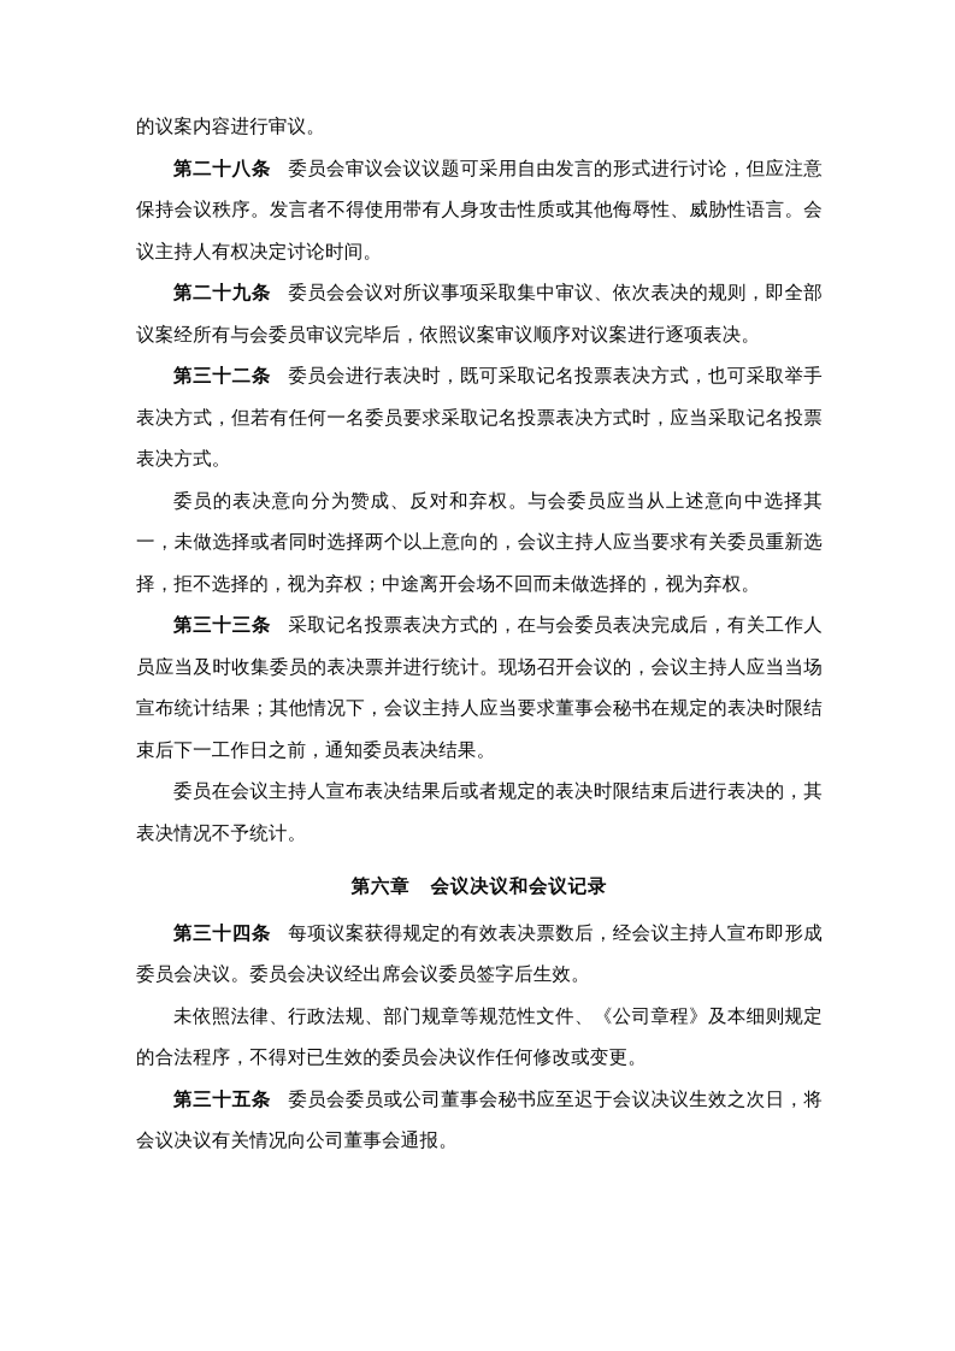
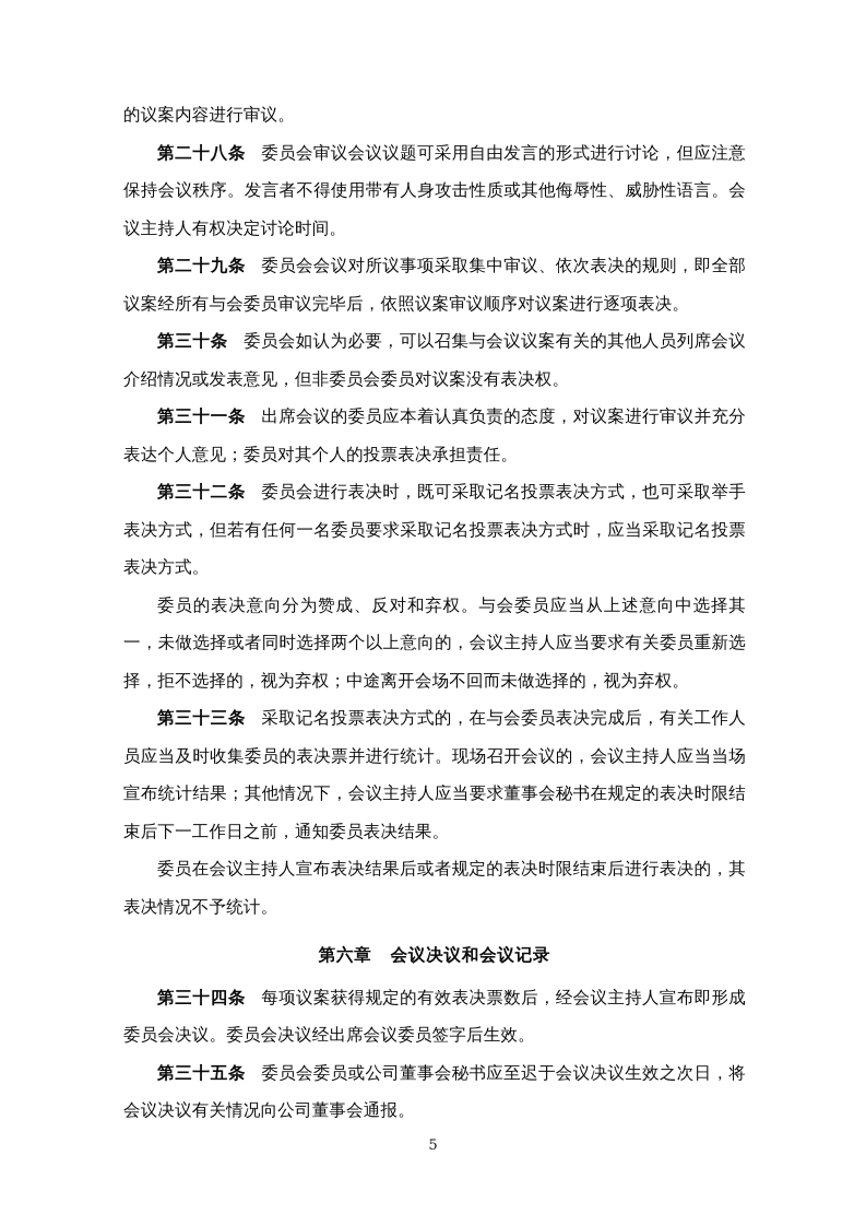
  的议案内容进行审议。
  第二十八条 委员会审议会议议题可采用自由发言的形式进行讨论，但应注意保持会议秩序。发言者不得使用带有人身攻击性质或其他侮辱性、威胁性语言。会议主持人有权决定讨论时间。
  第二十九条 委员会会议对所议事项采取集中审议、依次表决的规则，即全部议案经所有与会委员审议完毕后，依照议案审议顺序对议案进行逐项表决。
+ 第三十条 委员会如认为必要，可以召集与会议议案有关的其他人员列席会议介绍情况或发表意见，但非委员会委员对议案没有表决权。
+ 第三十一条 出席会议的委员应本着认真负责的态度，对议案进行审议并充分表达个人意见；委员对其个人的投票表决承担责任。
  第三十二条 委员会进行表决时，既可采取记名投票表决方式，也可采取举手表决方式，但若有任何一名委员要求采取记名投票表决方式时，应当采取记名投票表决方式。
  委员的表决意向分为赞成、反对和弃权。与会委员应当从上述意向中选择其一，未做选择或者同时选择两个以上意向的，会议主持人应当要求有关委员重新选择，拒不选择的，视为弃权；中途离开会场不回而未做选择的，视为弃权。
  第三十三条 采取记名投票表决方式的，在与会委员表决完成后，有关工作人员应当及时收集委员的表决票并进行统计。现场召开会议的，会议主持人应当当场宣布统计结果；其他情况下，会议主持人应当要求董事会秘书在规定的表决时限结束后下一工作日之前，通知委员表决结果。
  委员在会议主持人宣布表决结果后或者规定的表决时限结束后进行表决的，其表决情况不予统计。
  第六章 会议决议和会议记录
  第三十四条 每项议案获得规定的有效表决票数后，经会议主持人宣布即形成委员会决议。委员会决议经出席会议委员签字后生效。
- 未依照法律、行政法规、部门规章等规范性文件、《公司章程》及本细则规定的合法程序，不得对已生效的委员会决议作任何修改或变更。
  第三十五条 委员会委员或公司董事会秘书应至迟于会议决议生效之次日，将会议决议有关情况向公司董事会通报。
+ 5
